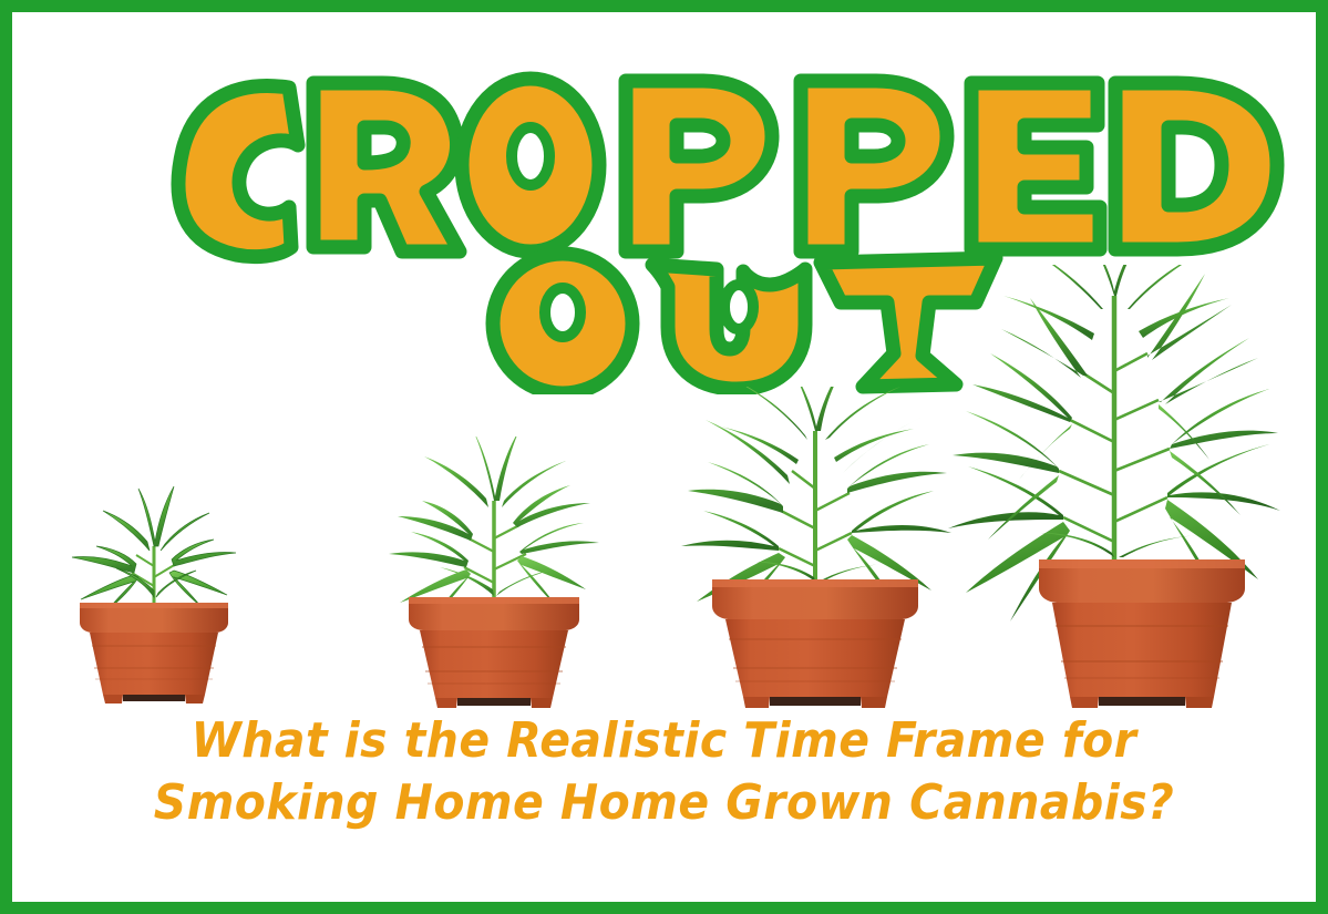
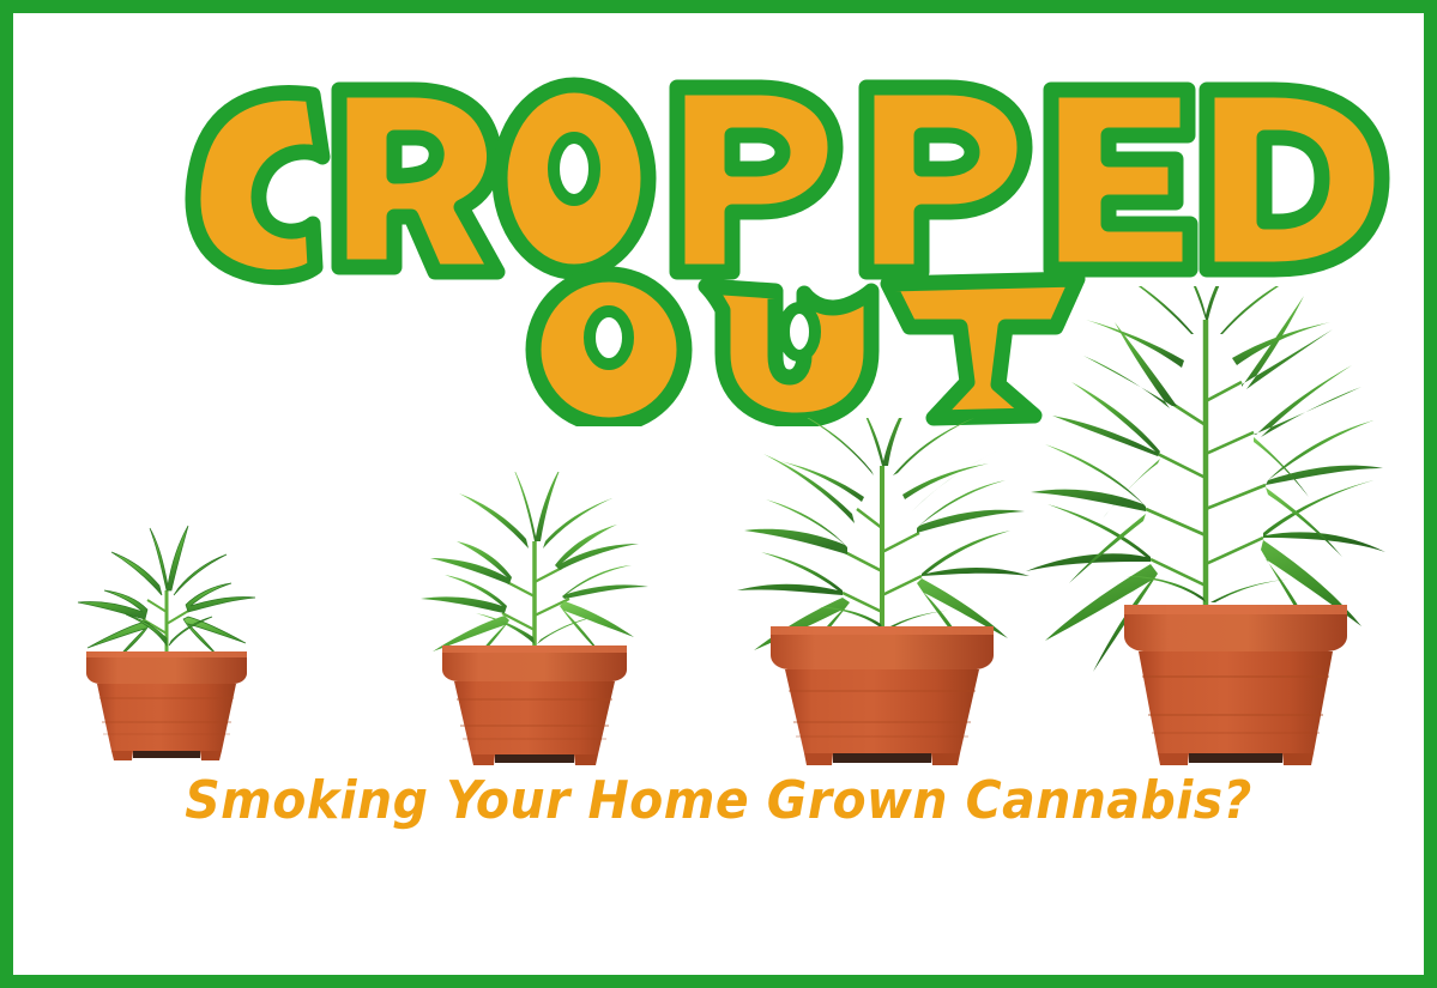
- What is the Realistic Time Frame for
- Smoking Home Home Grown Cannabis?
+ Smoking Your Home Grown Cannabis?
